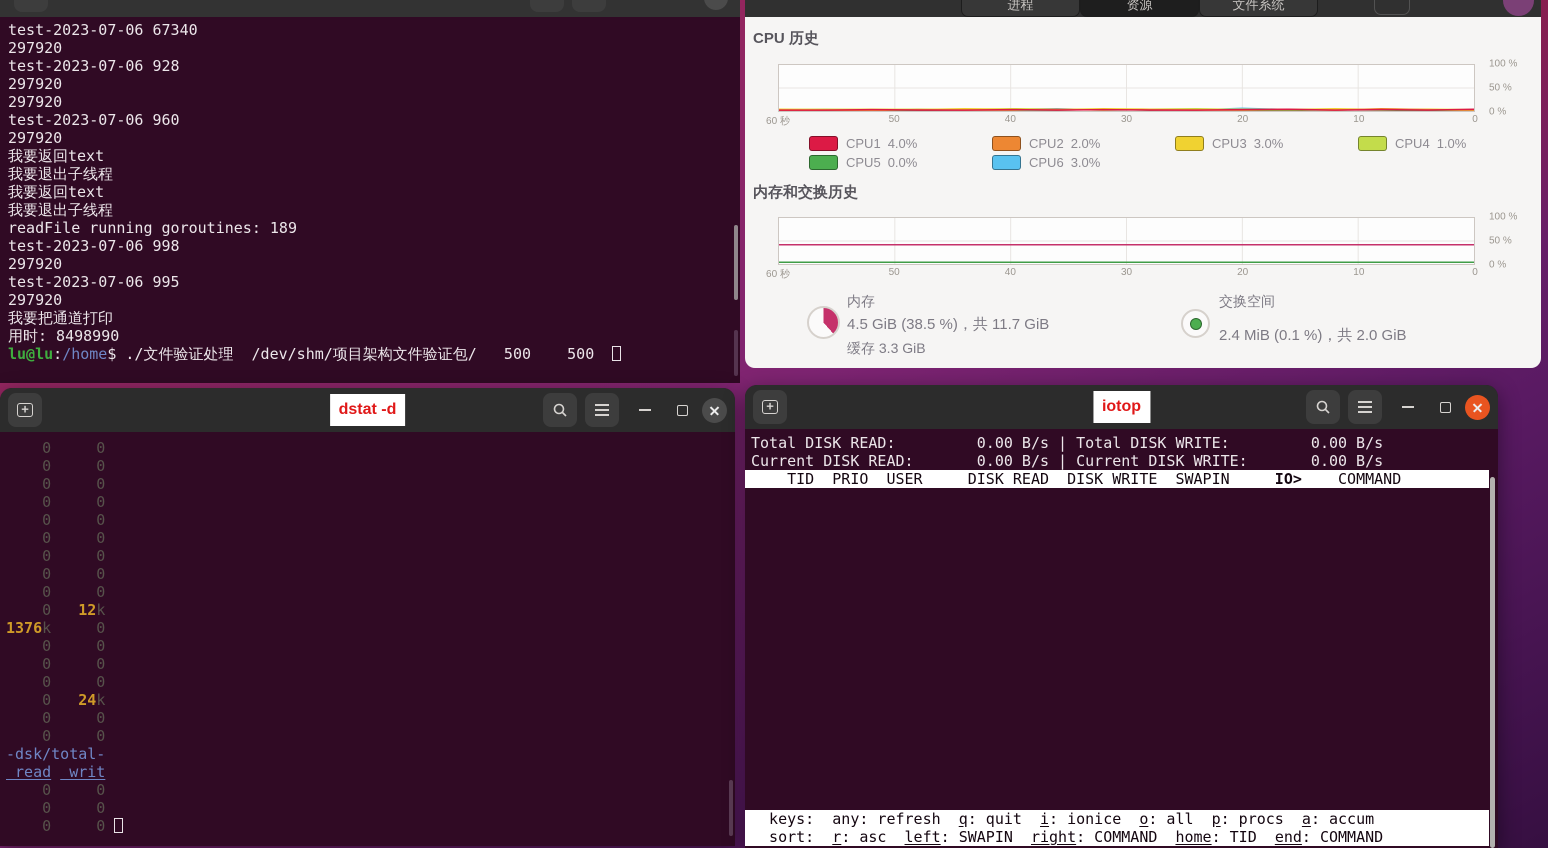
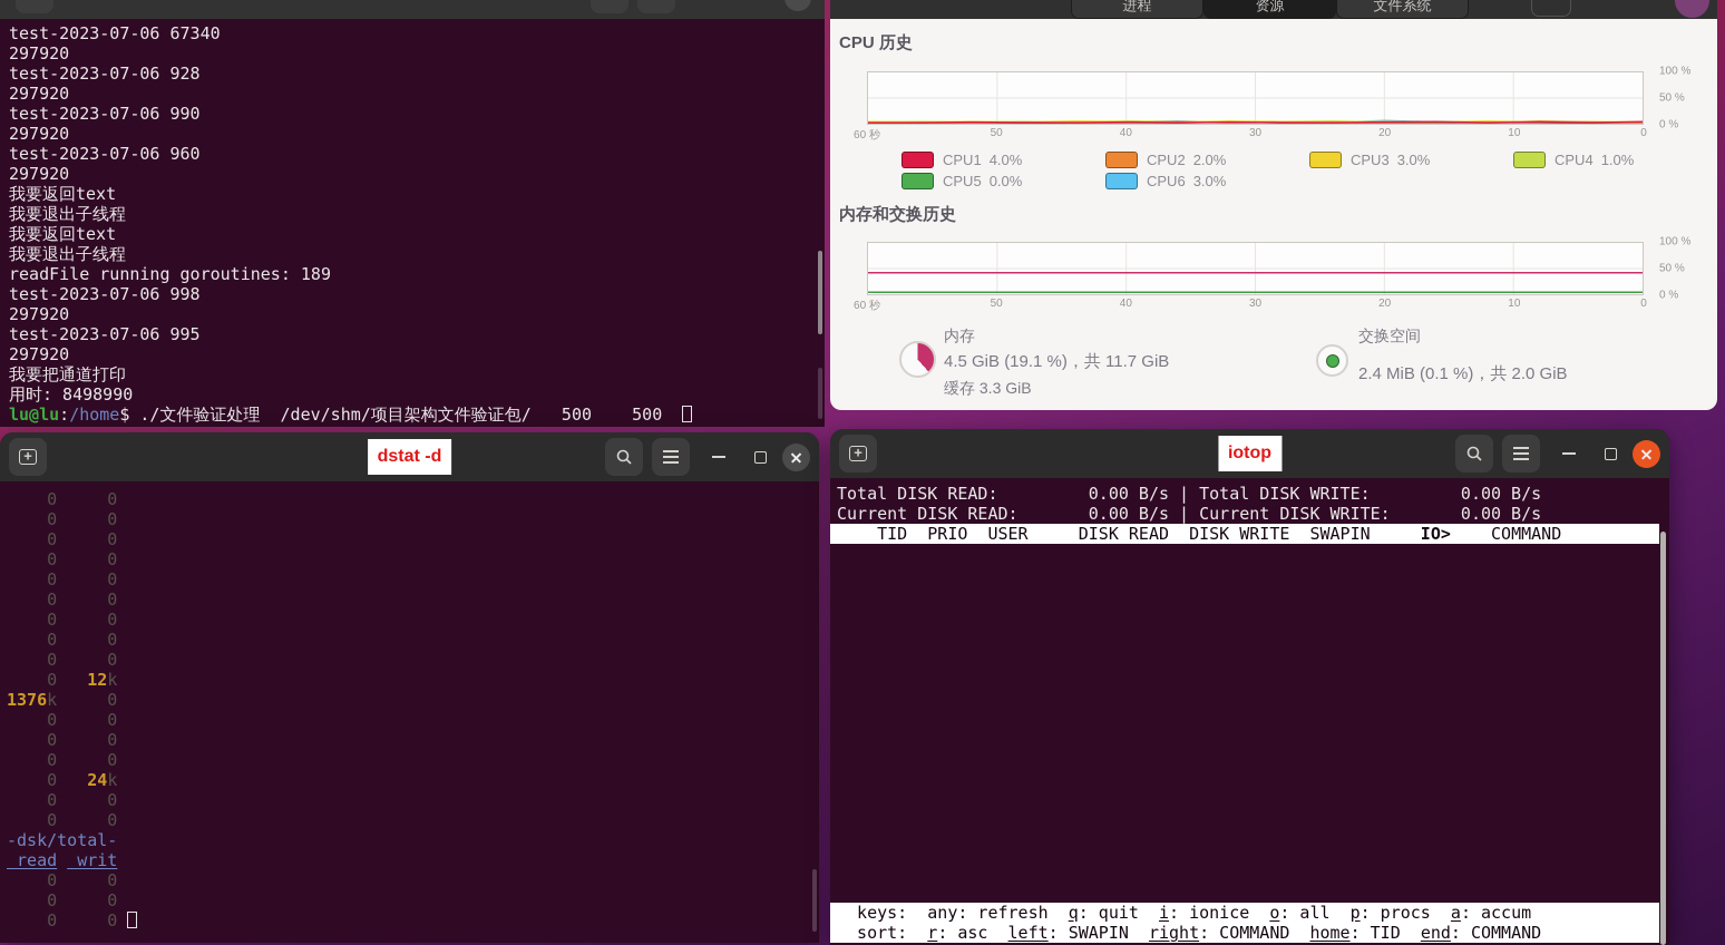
  test-2023-07-06 67340
  297920
  test-2023-07-06 928
  297920
+ test-2023-07-06 990
  297920
  test-2023-07-06 960
  297920
  我要返回text
  我要退出子线程
  我要返回text
  我要退出子线程
  readFile running goroutines: 189
  test-2023-07-06 998
  297920
  test-2023-07-06 995
  297920
  我要把通道打印
  用时: 8498990
  lu@lu:/home$ ./文件验证处理 /dev/shm/项目架构文件验证包/ 500 500
  进程
  资源
  文件系统
  CPU 历史
  100 %
  50 %
  0 %
  60 秒
  50
  40
  30
  20
  10
  0
  CPU1
  4.0%
  CPU2
  2.0%
  CPU3
  3.0%
  CPU4
  1.0%
  CPU5
  0.0%
  CPU6
  3.0%
  内存和交换历史
  100 %
  50 %
  0 %
  60 秒
  50
  40
  30
  20
  10
  0
  内存
- 4.5 GiB (38.5 %)，共 11.7 GiB
+ 4.5 GiB (19.1 %)，共 11.7 GiB
  缓存 3.3 GiB
  交换空间
  2.4 MiB (0.1 %)，共 2.0 GiB
  dstat -d
  0 0
  0 0
  0 0
  0 0
  0 0
  0 0
  0 0
  0 0
  0 0
  0 12k
  1376k 0
  0 0
  0 0
  0 0
  0 24k
  0 0
  0 0
  -dsk/total-
  read writ
  0 0
  0 0
  0 0
  iotop
  Total DISK READ: 0.00 B/s | Total DISK WRITE: 0.00 B/s
  Current DISK READ: 0.00 B/s | Current DISK WRITE: 0.00 B/s
  TID PRIO USER DISK READ DISK WRITE SWAPIN IO> COMMAND
  keys: any: refresh q: quit i: ionice o: all p: procs a: accum
  sort: r: asc left: SWAPIN right: COMMAND home: TID end: COMMAND
